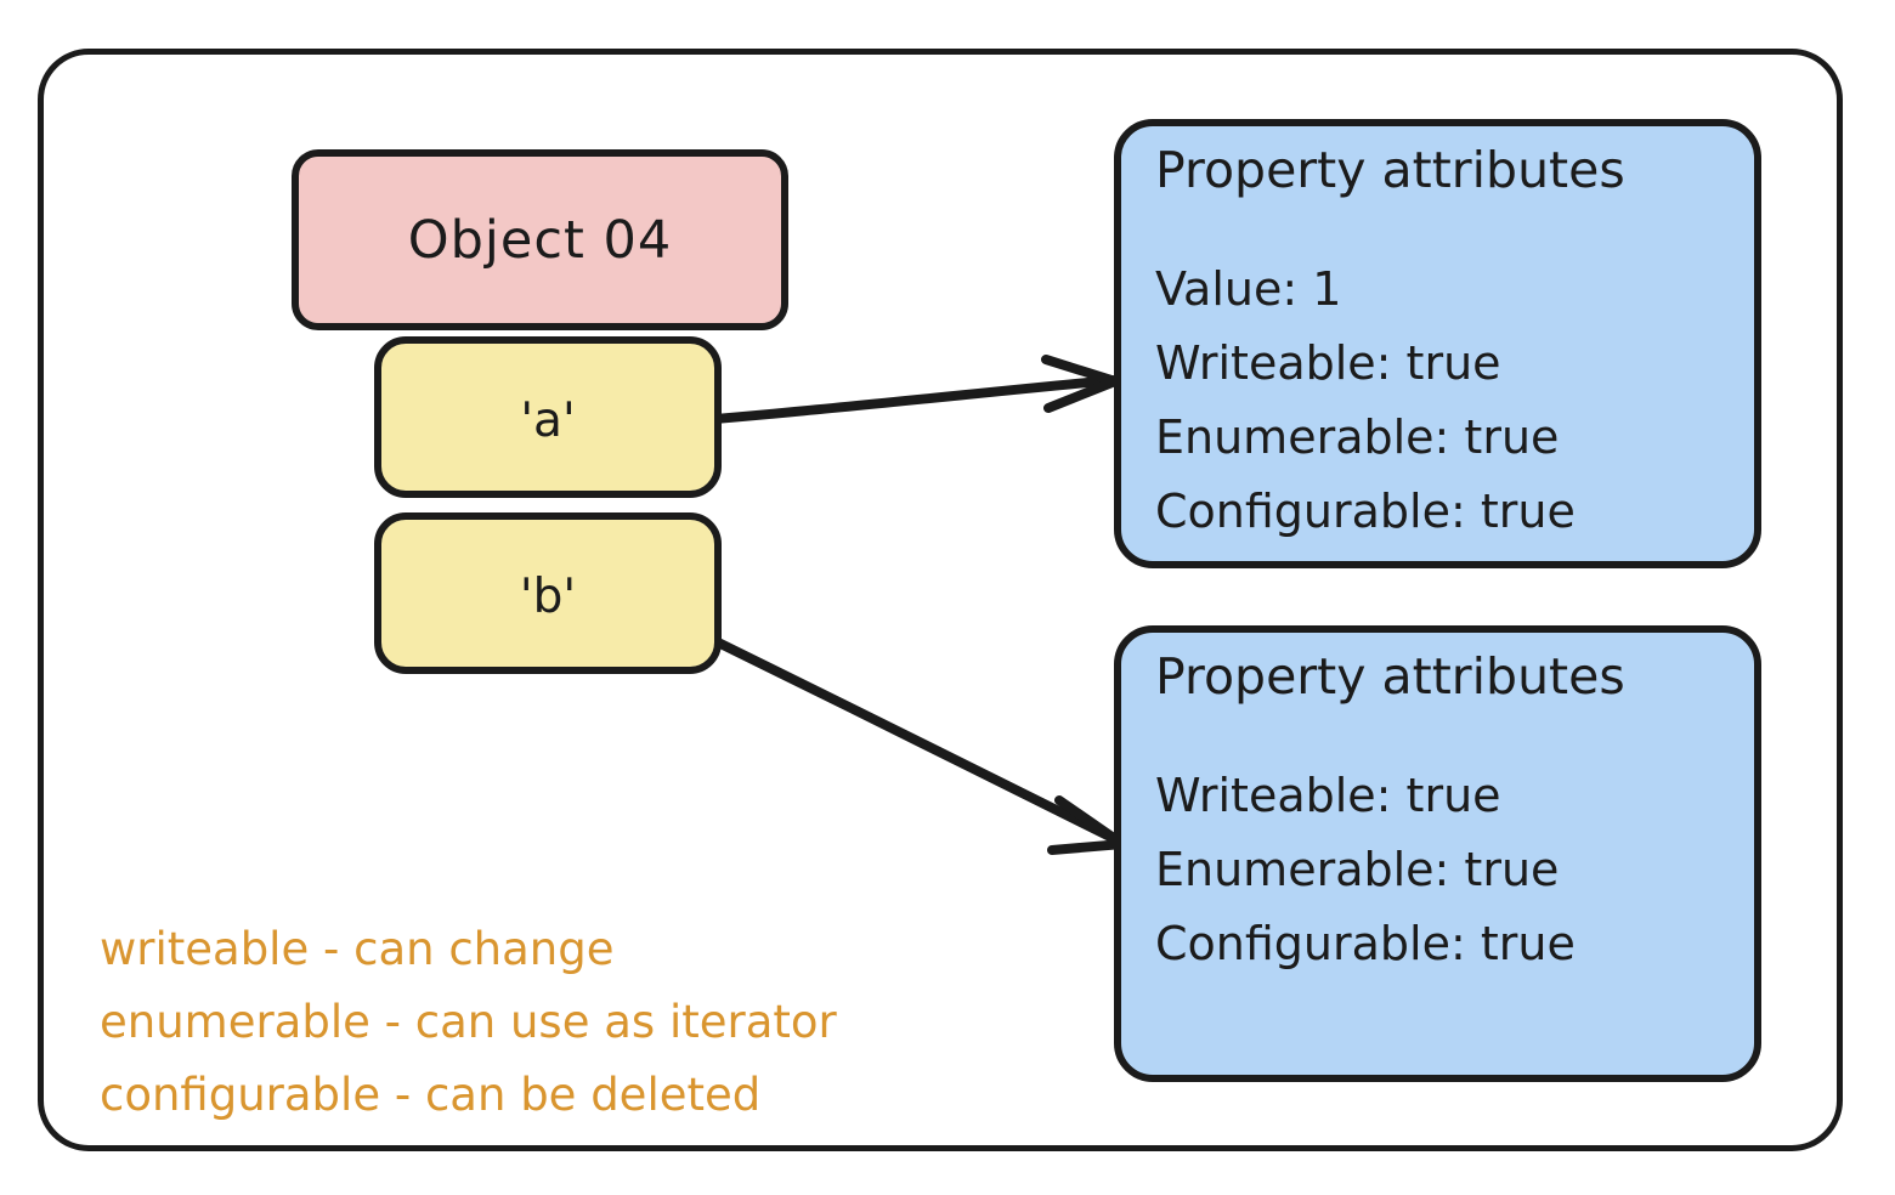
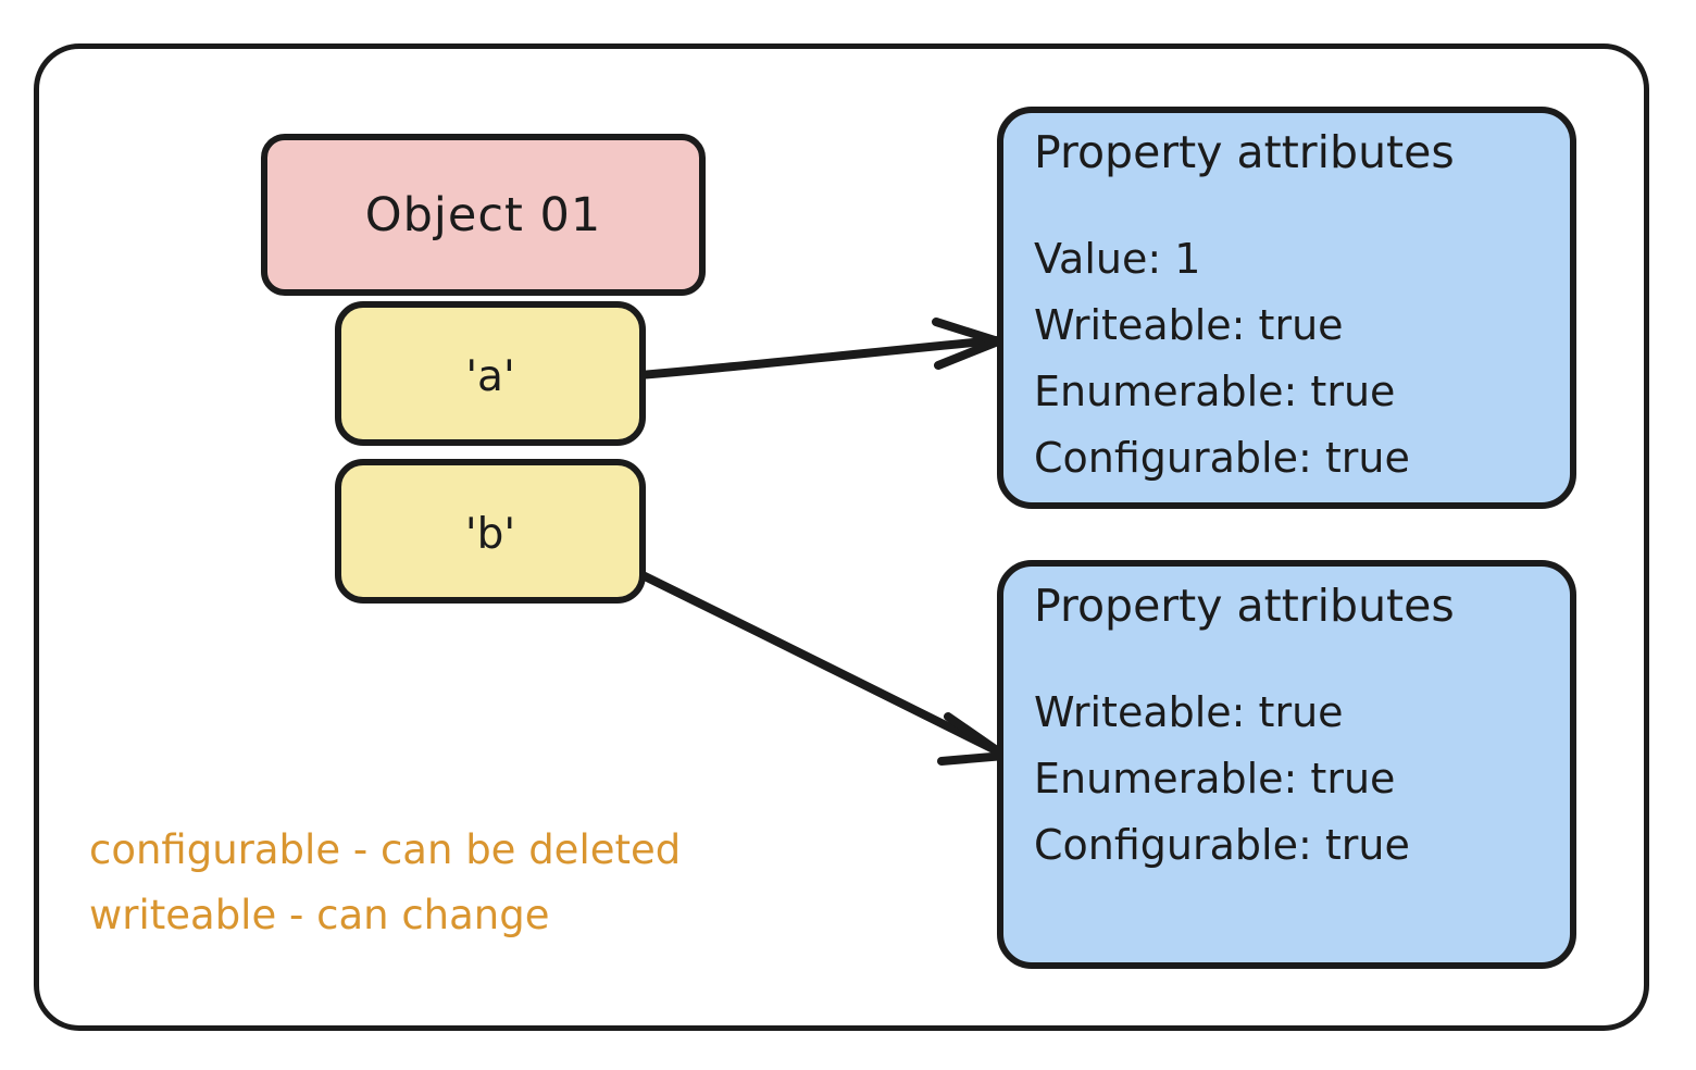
- Object 04
+ Object 01
  'a'
  'b'
  Property attributes
  Value: 1
  Writeable: true
  Enumerable: true
  Configurable: true
  Property attributes
  Writeable: true
  Enumerable: true
  Configurable: true
- writeable - can change
+ configurable - can be deleted
- enumerable - can use as iterator
- configurable - can be deleted
+ writeable - can change
